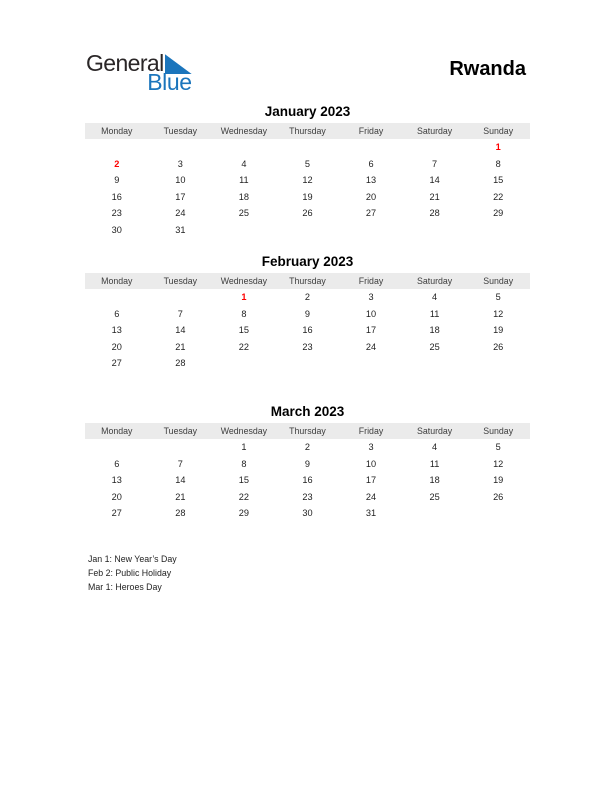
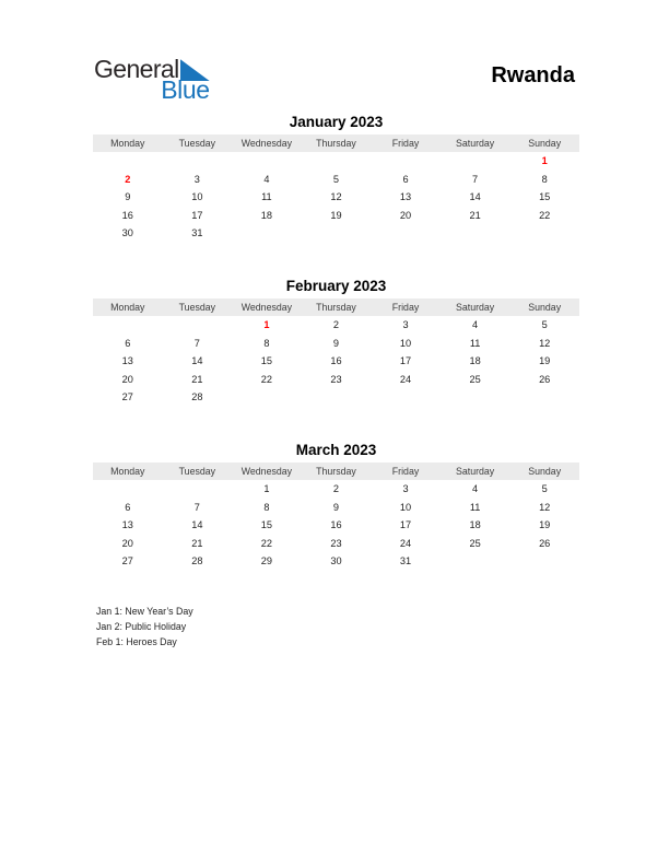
  General
  Blue
  Rwanda
  January 2023
  Monday	Tuesday	Wednesday	Thursday	Friday	Saturday	Sunday
  						1
  2	3	4	5	6	7	8
  9	10	11	12	13	14	15
  16	17	18	19	20	21	22
- 23	24	25	26	27	28	29
  30	31
  February 2023
  Monday	Tuesday	Wednesday	Thursday	Friday	Saturday	Sunday
  		1	2	3	4	5
  6	7	8	9	10	11	12
  13	14	15	16	17	18	19
  20	21	22	23	24	25	26
  27	28
  March 2023
  Monday	Tuesday	Wednesday	Thursday	Friday	Saturday	Sunday
  		1	2	3	4	5
  6	7	8	9	10	11	12
  13	14	15	16	17	18	19
  20	21	22	23	24	25	26
  27	28	29	30	31
  Jan 1: New Year’s Day
- Feb 2: Public Holiday
+ Jan 2: Public Holiday
- Mar 1: Heroes Day
+ Feb 1: Heroes Day
